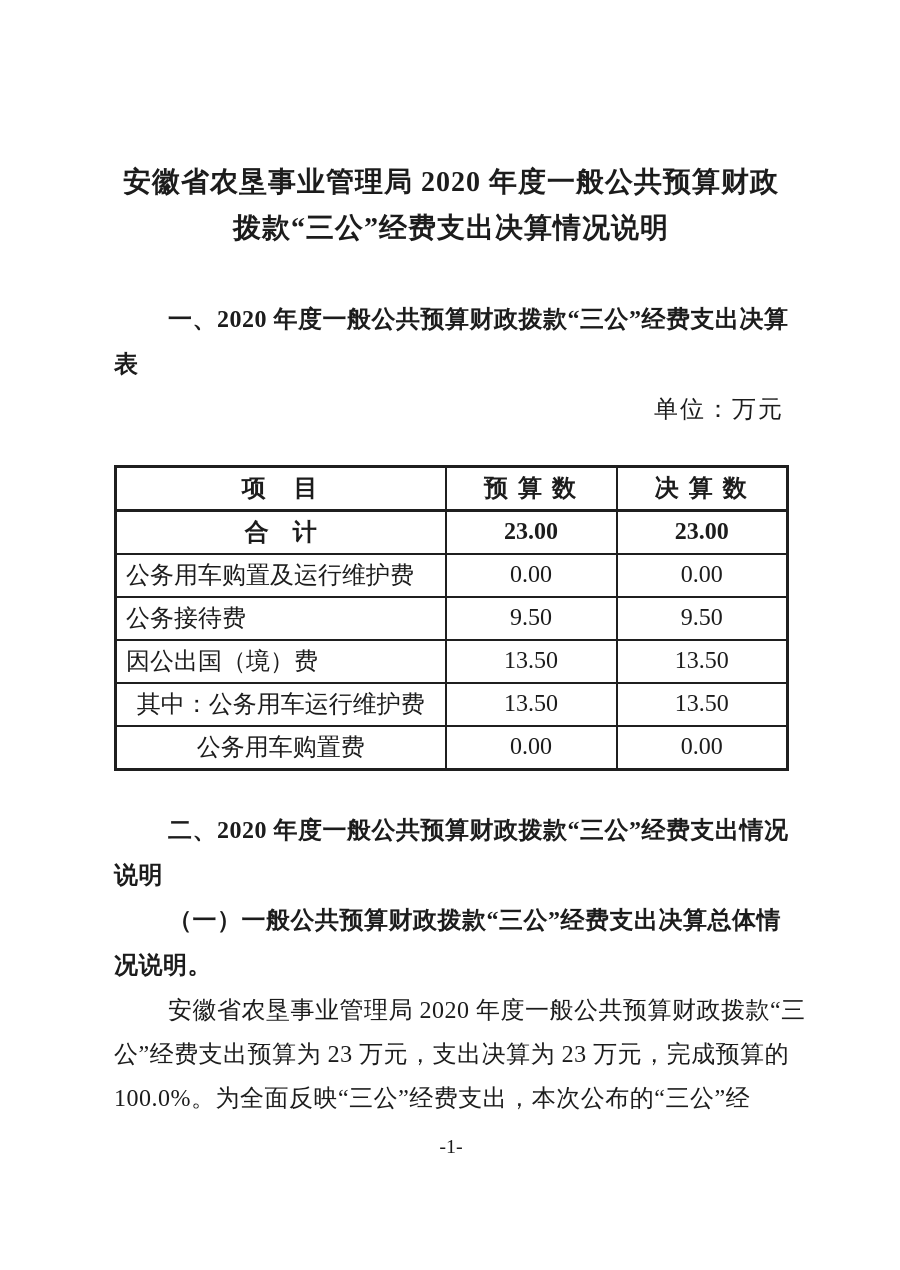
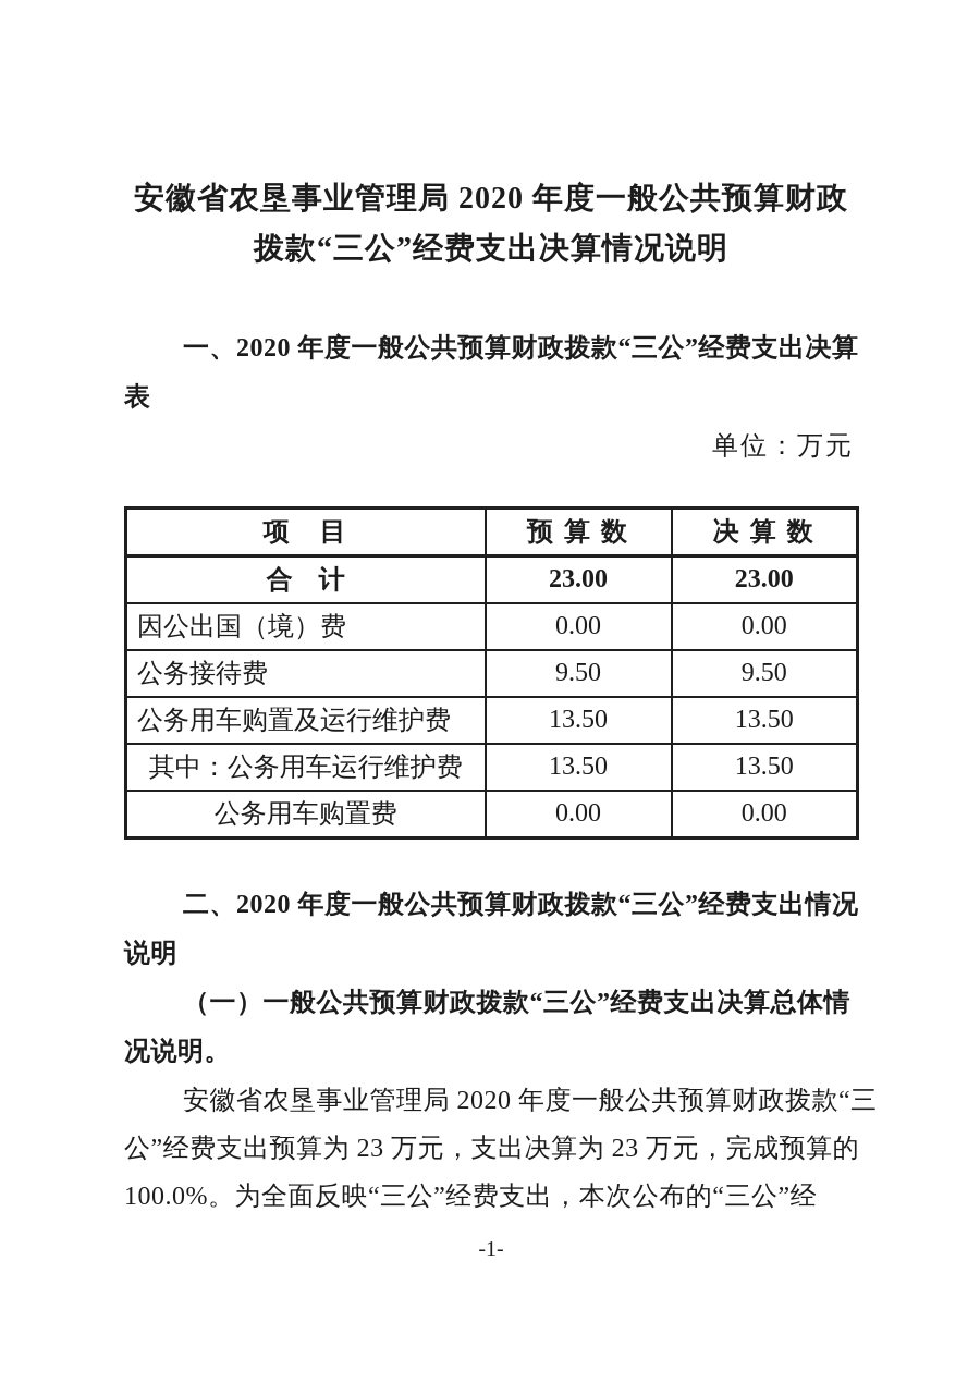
  安徽省农垦事业管理局 2020 年度一般公共预算财政
  拨款“三公”经费支出决算情况说明
  一、2020 年度一般公共预算财政拨款“三公”经费支出决算
  表
  单位：万元
  项 目	预 算 数	决 算 数
  合 计	23.00	23.00
- 公务用车购置及运行维护费	0.00	0.00
+ 因公出国（境）费	0.00	0.00
  公务接待费	9.50	9.50
- 因公出国（境）费	13.50	13.50
+ 公务用车购置及运行维护费	13.50	13.50
  其中：公务用车运行维护费	13.50	13.50
  公务用车购置费	0.00	0.00
  二、2020 年度一般公共预算财政拨款“三公”经费支出情况
  说明
  （一）一般公共预算财政拨款“三公”经费支出决算总体情
  况说明。
  安徽省农垦事业管理局 2020 年度一般公共预算财政拨款“三
  公”经费支出预算为 23 万元，支出决算为 23 万元，完成预算的
  100.0%。为全面反映“三公”经费支出，本次公布的“三公”经
  -1-
